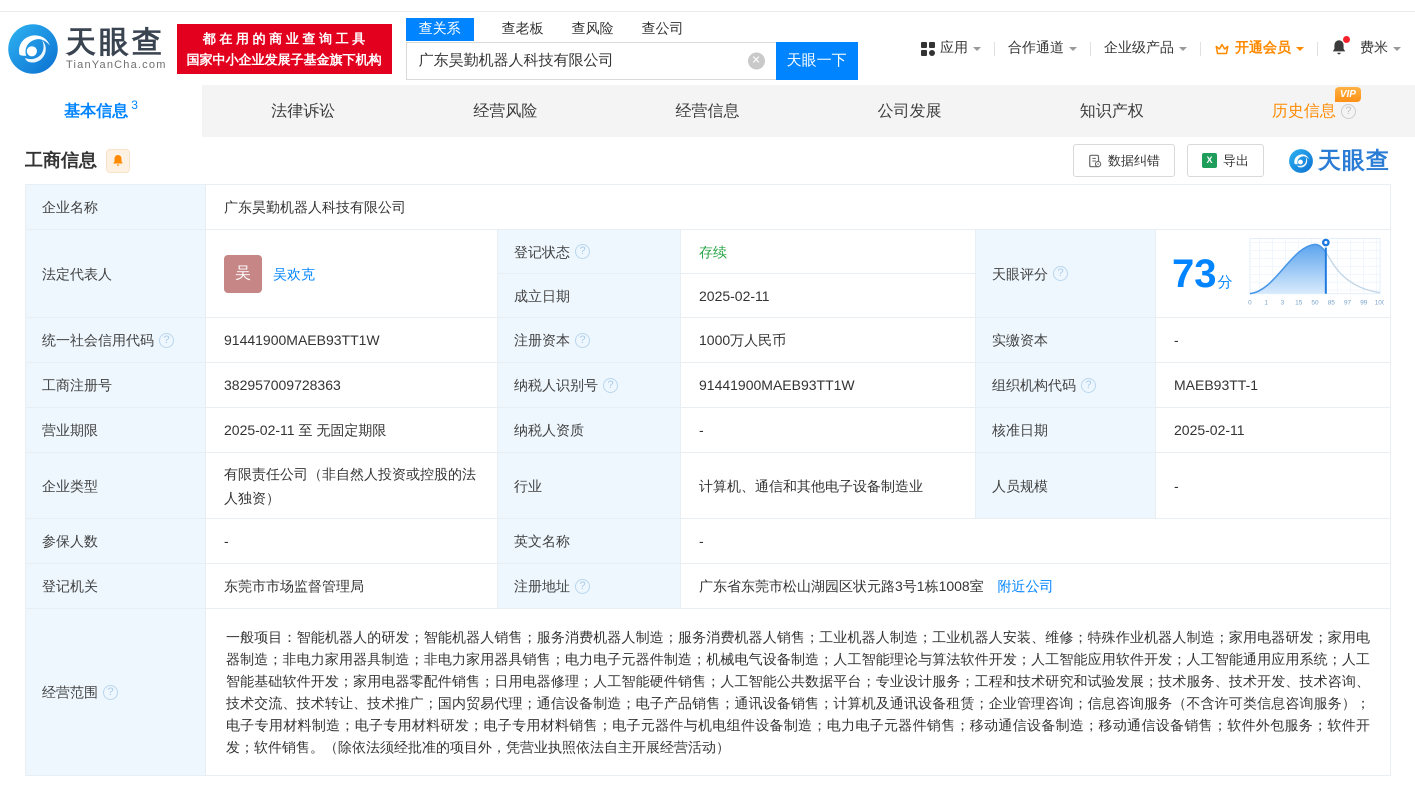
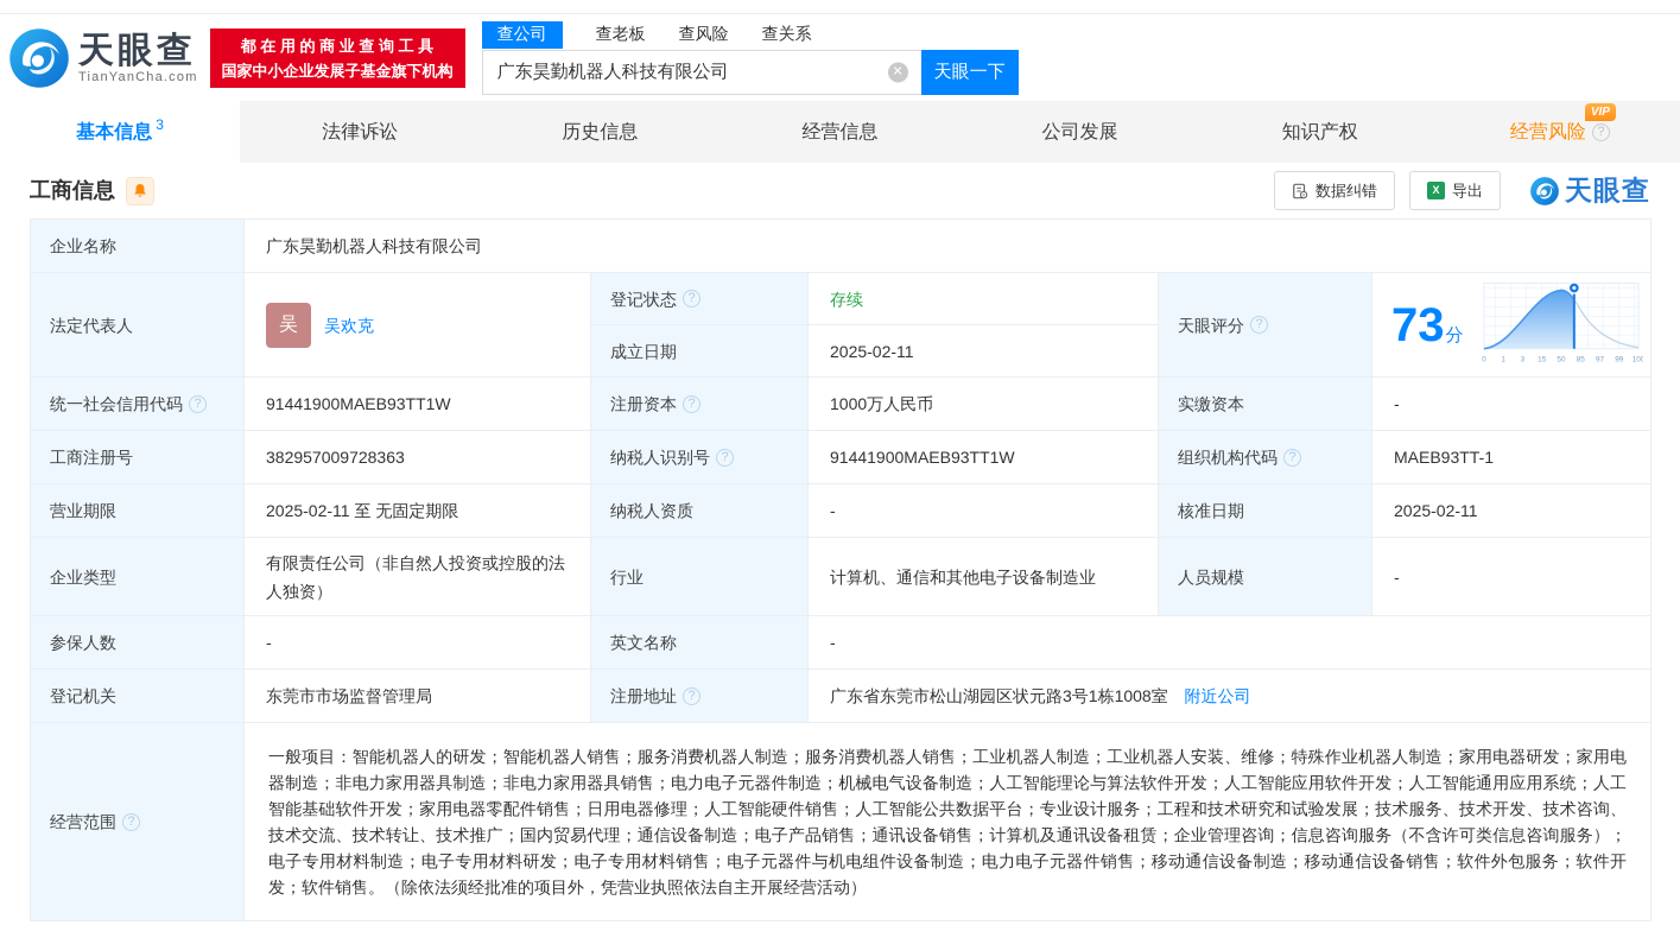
  天眼查
  TianYanCha.com
  都 在 用 的 商 业 查 询 工 具
  国家中小企业发展子基金旗下机构
- 查关系
+ 查公司
  查老板
  查风险
- 查公司
+ 查关系
  广东昊勤机器人科技有限公司
  天眼一下
- 应用
- 合作通道
- 企业级产品
- 开通会员
- 费米
  基本信息
  3
  法律诉讼
- 经营风险
+ 历史信息
  经营信息
  公司发展
  知识产权
  VIP
- 历史信息
+ 经营风险
  工商信息
  数据纠错
  导出
  天眼查
  企业名称	广东昊勤机器人科技有限公司
  成立日期	2025-02-11
  统一社会信用代码	91441900MAEB93TT1W	注册资本	1000万人民币	实缴资本	-
  工商注册号	382957009728363	纳税人识别号	91441900MAEB93TT1W	组织机构代码	MAEB93TT-1
  营业期限	2025-02-11 至 无固定期限	纳税人资质	-	核准日期	2025-02-11
  企业类型	有限责任公司（非自然人投资或控股的法人独资）	行业	计算机、通信和其他电子设备制造业	人员规模	-
  参保人数	-	英文名称	-
  登记机关	东莞市市场监督管理局	注册地址	广东省东莞市松山湖园区状元路3号1栋1008室 附近公司
  经营范围	一般项目：智能机器人的研发；智能机器人销售；服务消费机器人制造；服务消费机器人销售；工业机器人制造；工业机器人安装、维修；特殊作业机器人制造；家用电器研发；家用电器制造；非电力家用器具制造；非电力家用器具销售；电力电子元器件制造；机械电气设备制造；人工智能理论与算法软件开发；人工智能应用软件开发；人工智能通用应用系统；人工智能基础软件开发；家用电器零配件销售；日用电器修理；人工智能硬件销售；人工智能公共数据平台；专业设计服务；工程和技术研究和试验发展；技术服务、技术开发、技术咨询、技术交流、技术转让、技术推广；国内贸易代理；通信设备制造；电子产品销售；通讯设备销售；计算机及通讯设备租赁；企业管理咨询；信息咨询服务（不含许可类信息咨询服务）；电子专用材料制造；电子专用材料研发；电子专用材料销售；电子元器件与机电组件设备制造；电力电子元器件销售；移动通信设备制造；移动通信设备销售；软件外包服务；软件开发；软件销售。（除依法须经批准的项目外，凭营业执照依法自主开展经营活动）
